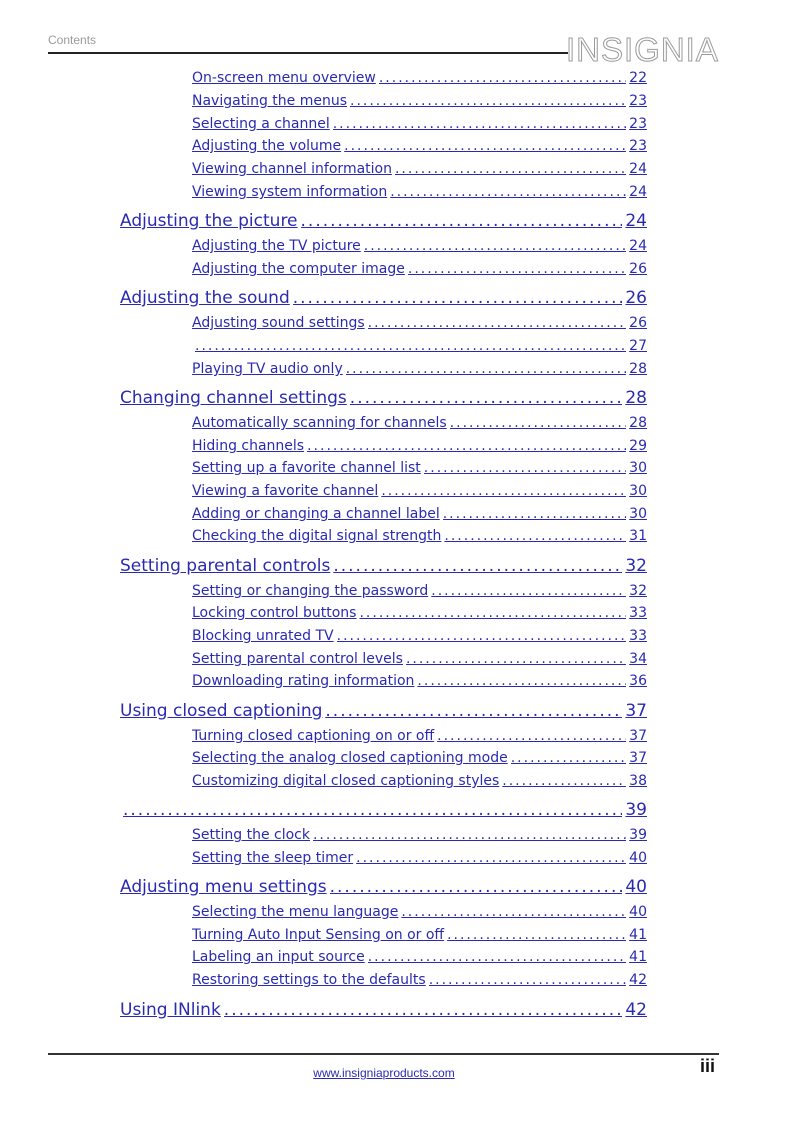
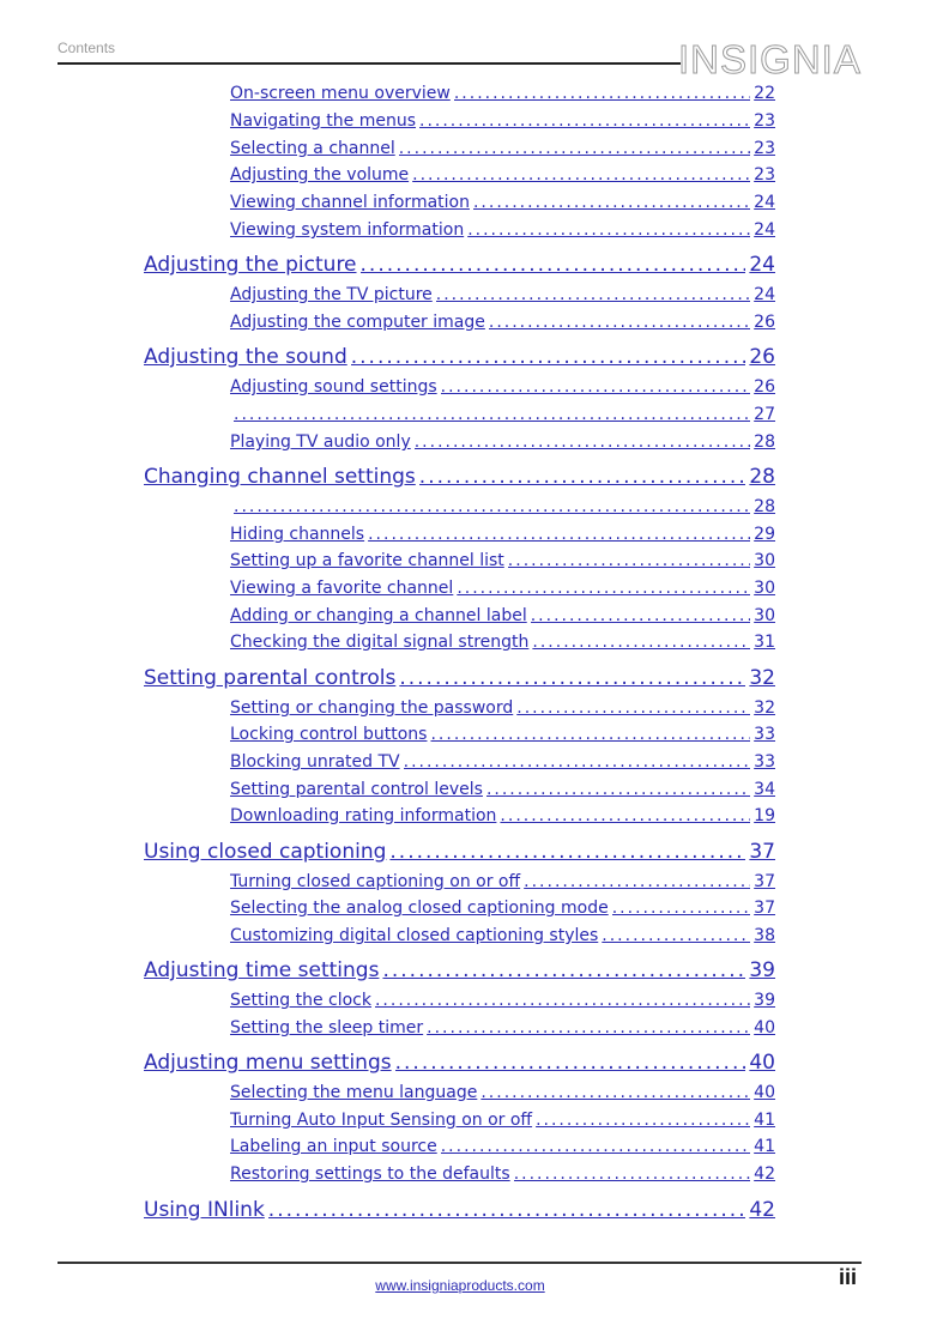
  Contents
  INSIGNIA
  On-screen menu overview
  22
  Navigating the menus
  23
  Selecting a channel
  23
  Adjusting the volume
  23
  Viewing channel information
  24
  Viewing system information
  24
  Adjusting the picture
  24
  Adjusting the TV picture
  24
  Adjusting the computer image
  26
  Adjusting the sound
  26
  Adjusting sound settings
  26
  27
  Playing TV audio only
  28
  Changing channel settings
  28
- Automatically scanning for channels
  28
  Hiding channels
  29
  Setting up a favorite channel list
  30
  Viewing a favorite channel
  30
  Adding or changing a channel label
  30
  Checking the digital signal strength
  31
  Setting parental controls
  32
  Setting or changing the password
  32
  Locking control buttons
  33
  Blocking unrated TV
  33
  Setting parental control levels
  34
  Downloading rating information
- 36
+ 19
  Using closed captioning
  37
  Turning closed captioning on or off
  37
  Selecting the analog closed captioning mode
  37
  Customizing digital closed captioning styles
  38
+ Adjusting time settings
  39
  Setting the clock
  39
  Setting the sleep timer
  40
  Adjusting menu settings
  40
  Selecting the menu language
  40
  Turning Auto Input Sensing on or off
  41
  Labeling an input source
  41
  Restoring settings to the defaults
  42
  Using INlink
  42
  www.insigniaproducts.com
  iii
